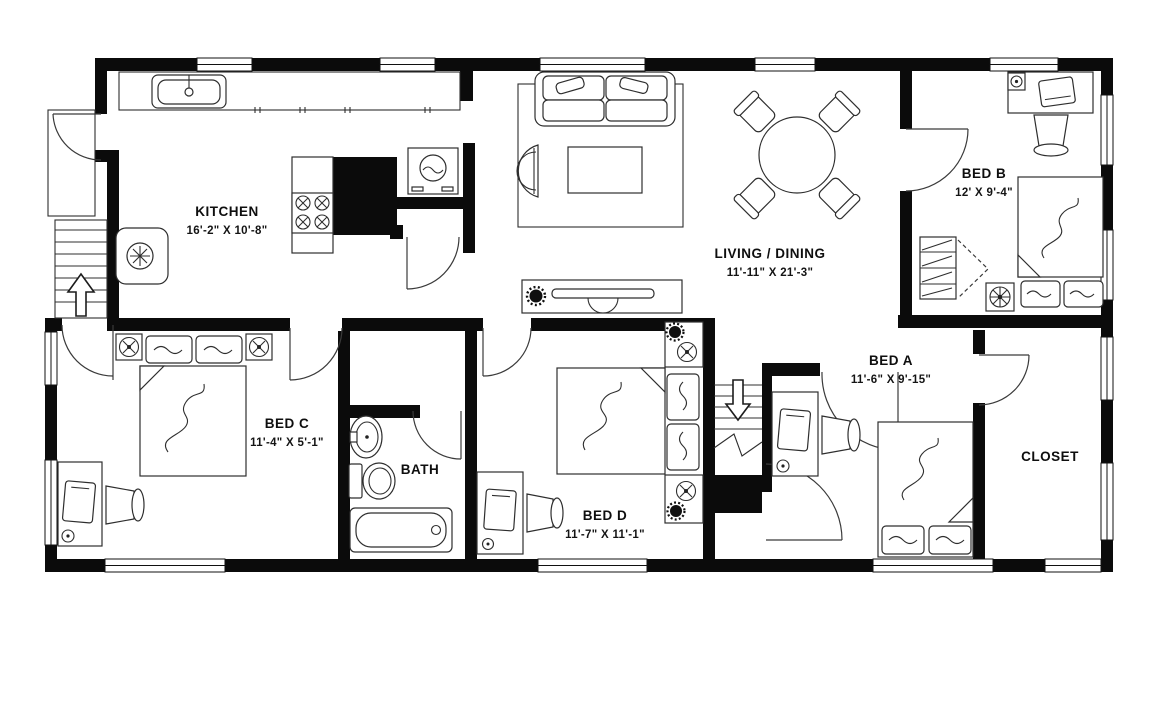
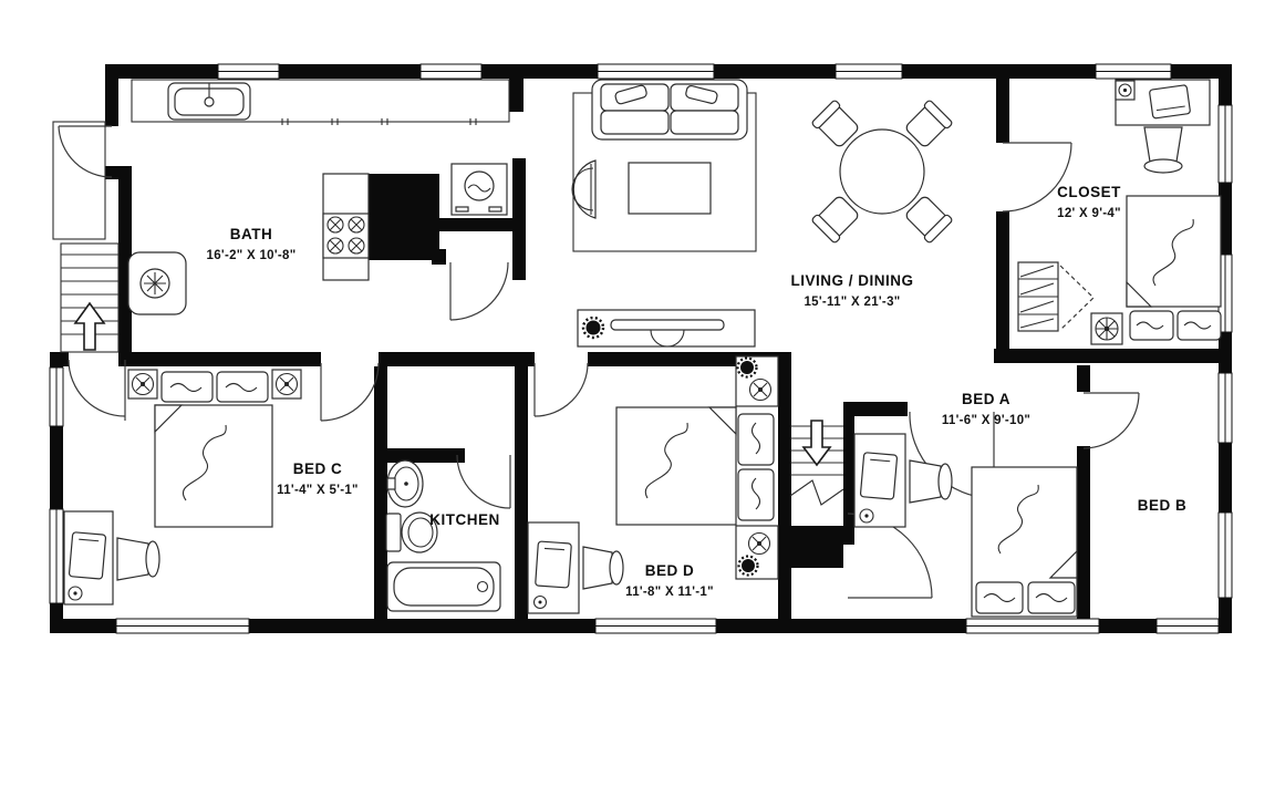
- KITCHEN
+ BATH
  16'-2" X 10'-8"
  LIVING / DINING
- 11'-11" X 21'-3"
+ 15'-11" X 21'-3"
- BED B
+ CLOSET
  12' X 9'-4"
  BED A
- 11'-6" X 9'-15"
+ 11'-6" X 9'-10"
  BED C
  11'-4" X 5'-1"
  BED D
- 11'-7" X 11'-1"
+ 11'-8" X 11'-1"
- BATH
+ KITCHEN
- CLOSET
+ BED B
